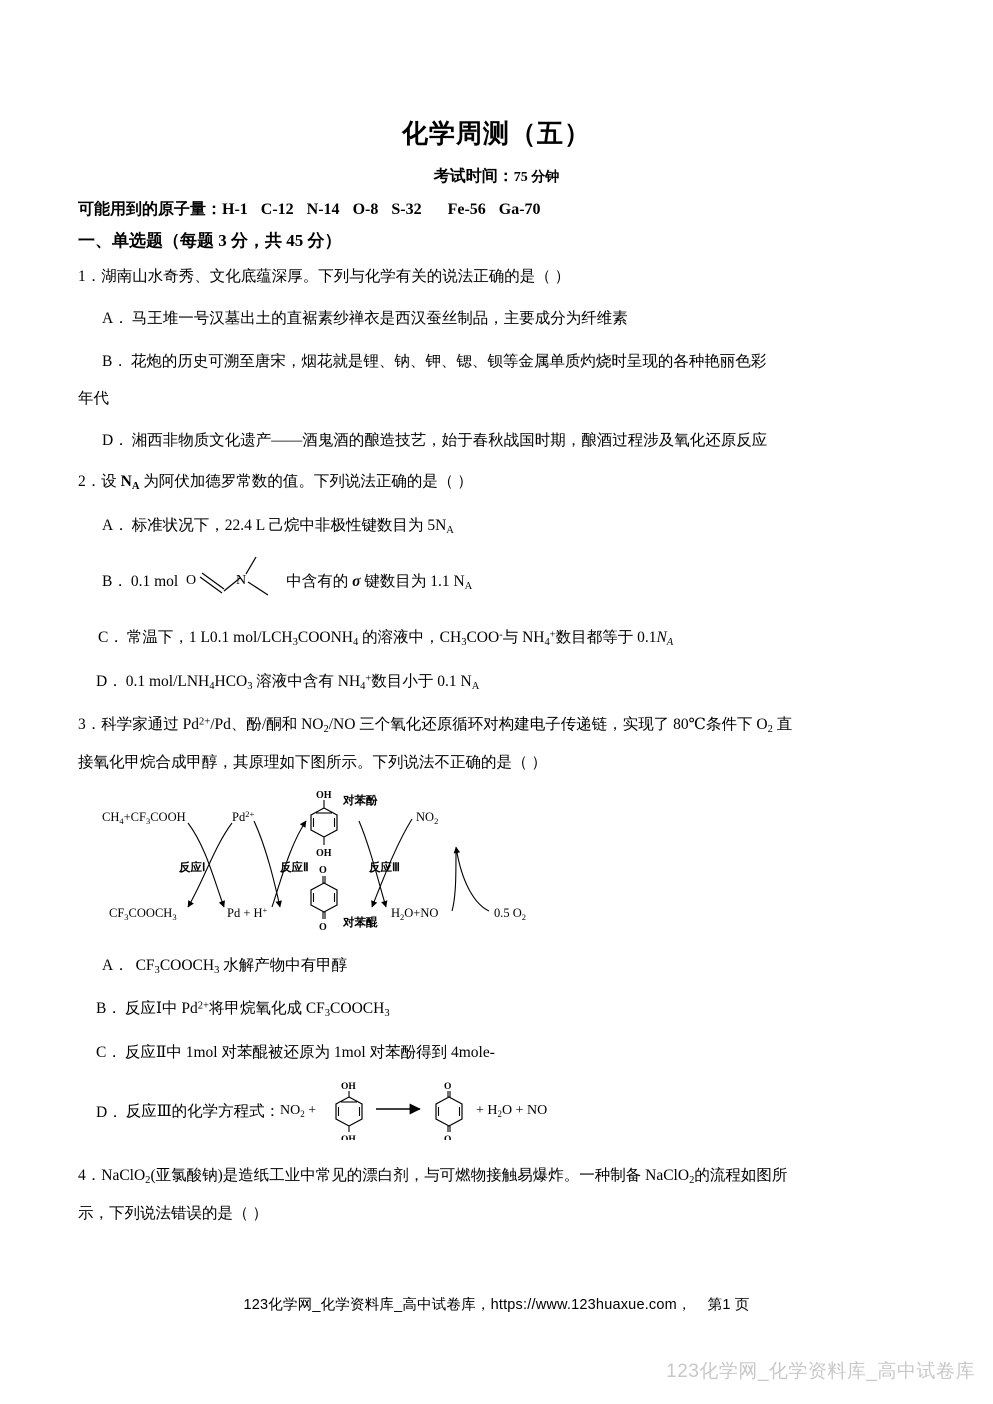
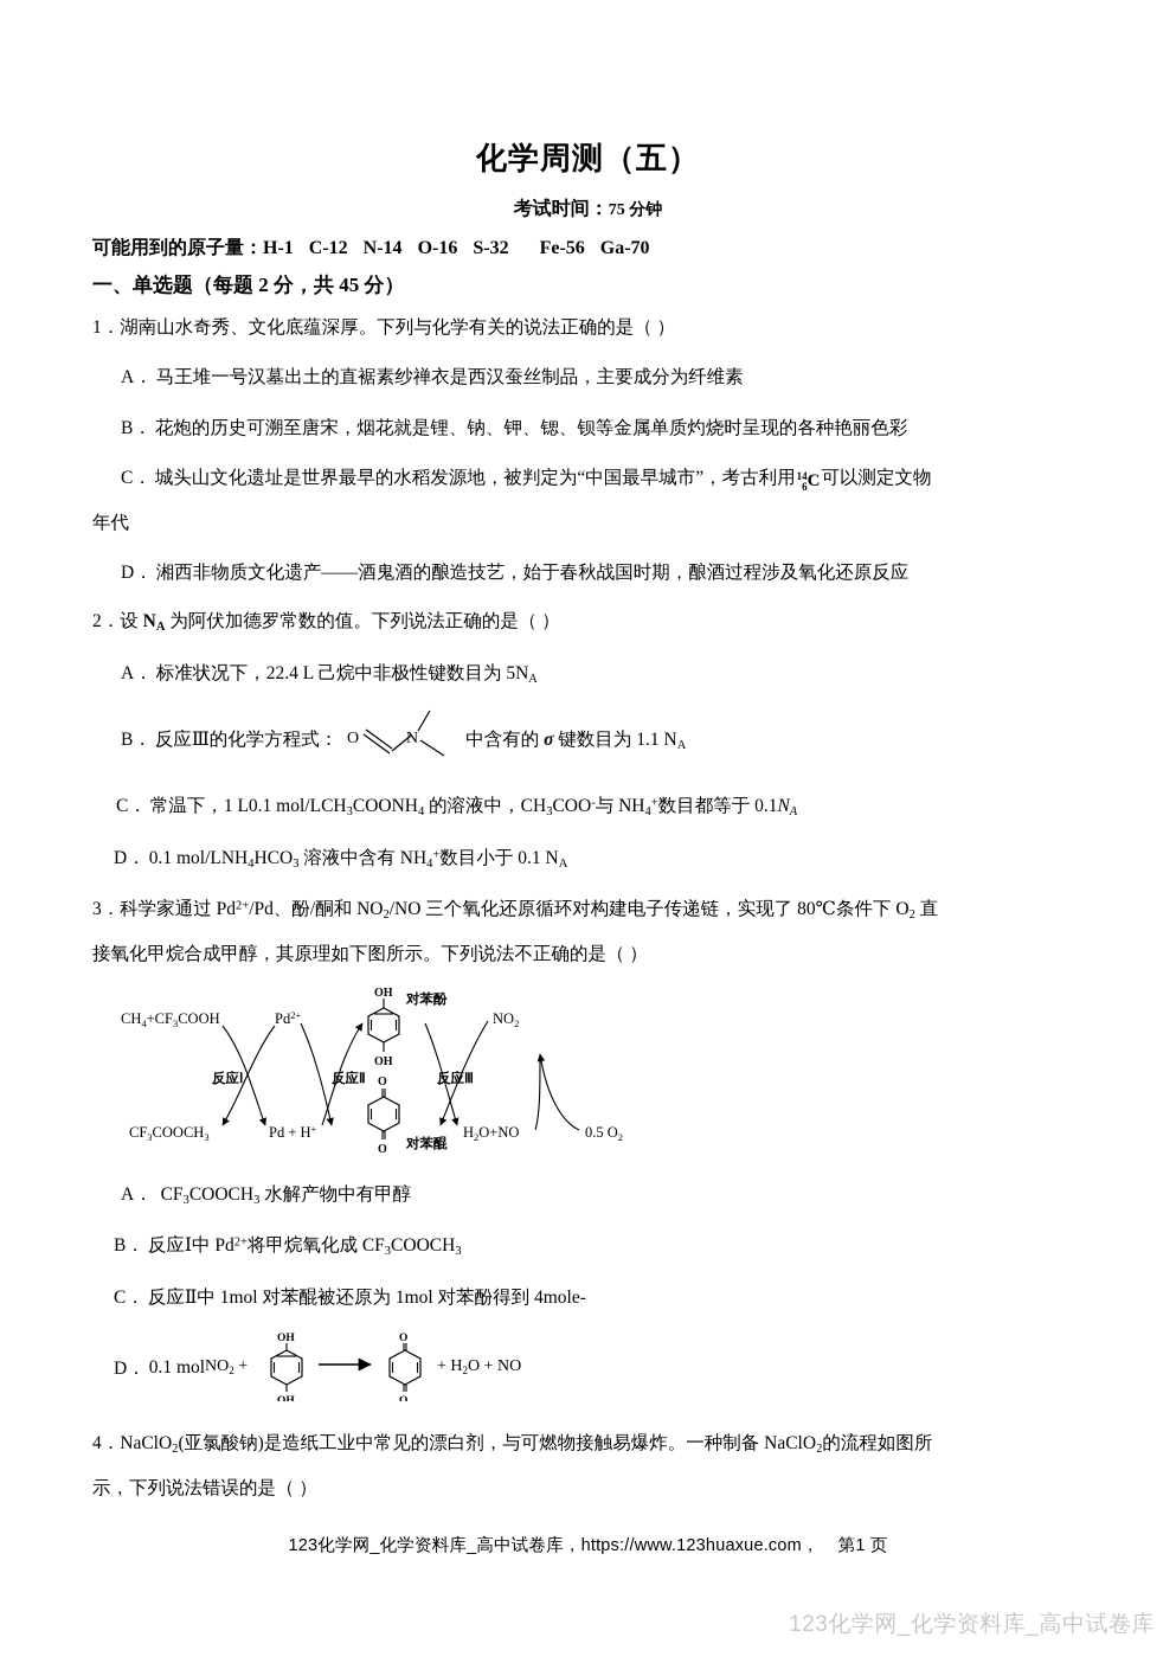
  化学周测（五）
  考试时间：75 分钟
- 可能用到的原子量：H-1 C-12 N-14 O-8 S-32 Fe-56 Ga-70
+ 可能用到的原子量：H-1 C-12 N-14 O-16 S-32 Fe-56 Ga-70
- 一、单选题（每题 3 分，共 45 分）
+ 一、单选题（每题 2 分，共 45 分）
  1．湖南山水奇秀、文化底蕴深厚。下列与化学有关的说法正确的是（ ）
  A． 马王堆一号汉墓出土的直裾素纱禅衣是西汉蚕丝制品，主要成分为纤维素
  B． 花炮的历史可溯至唐宋，烟花就是锂、钠、钾、锶、钡等金属单质灼烧时呈现的各种艳丽色彩
+ C． 城头山文化遗址是世界最早的水稻发源地，被判定为“中国最早城市”，考古利用14
+ 6C可以测定文物
  年代
  D． 湘西非物质文化遗产——酒鬼酒的酿造技艺，始于春秋战国时期，酿酒过程涉及氧化还原反应
  2．设 NA 为阿伏加德罗常数的值。下列说法正确的是（ ）
  A． 标准状况下，22.4 L 己烷中非极性键数目为 5NA
- B． 0.1 mol
+ B． 反应Ⅲ的化学方程式：
  O
  N
  中含有的 σ 键数目为 1.1 NA
  C． 常温下，1 L0.1 mol/LCH3COONH4 的溶液中，CH3COO-与 NH4+数目都等于 0.1NA
  D． 0.1 mol/LNH4HCO3 溶液中含有 NH4+数目小于 0.1 NA
  3．科学家通过 Pd2+/Pd、酚/酮和 NO2/NO 三个氧化还原循环对构建电子传递链，实现了 80℃条件下 O2 直
  接氧化甲烷合成甲醇，其原理如下图所示。下列说法不正确的是（ ）
  CH4+CF3COOH
  CF3COOCH3
  Pd2+
  Pd + H+
  反应Ⅰ
  反应Ⅱ
  OH
  OH
  对苯酚
  O
  O
  对苯醌
  NO2
  H2O+NO
  0.5 O2
  A． CF3COOCH3 水解产物中有甲醇
  B． 反应Ⅰ中 Pd2+将甲烷氧化成 CF3COOCH3
  C． 反应Ⅱ中 1mol 对苯醌被还原为 1mol 对苯酚得到 4mole-
- D． 反应Ⅲ的化学方程式：
+ D． 0.1 mol
  NO2 +
  OH
  O
  + H2O + NO
  4．NaClO2(亚氯酸钠)是造纸工业中常见的漂白剂，与可燃物接触易爆炸。一种制备 NaClO2的流程如图所
  示，下列说法错误的是（ ）
  123化学网_化学资料库_高中试卷库，https://www.123huaxue.com， 第1 页
  123化学网_化学资料库_高中试卷库
